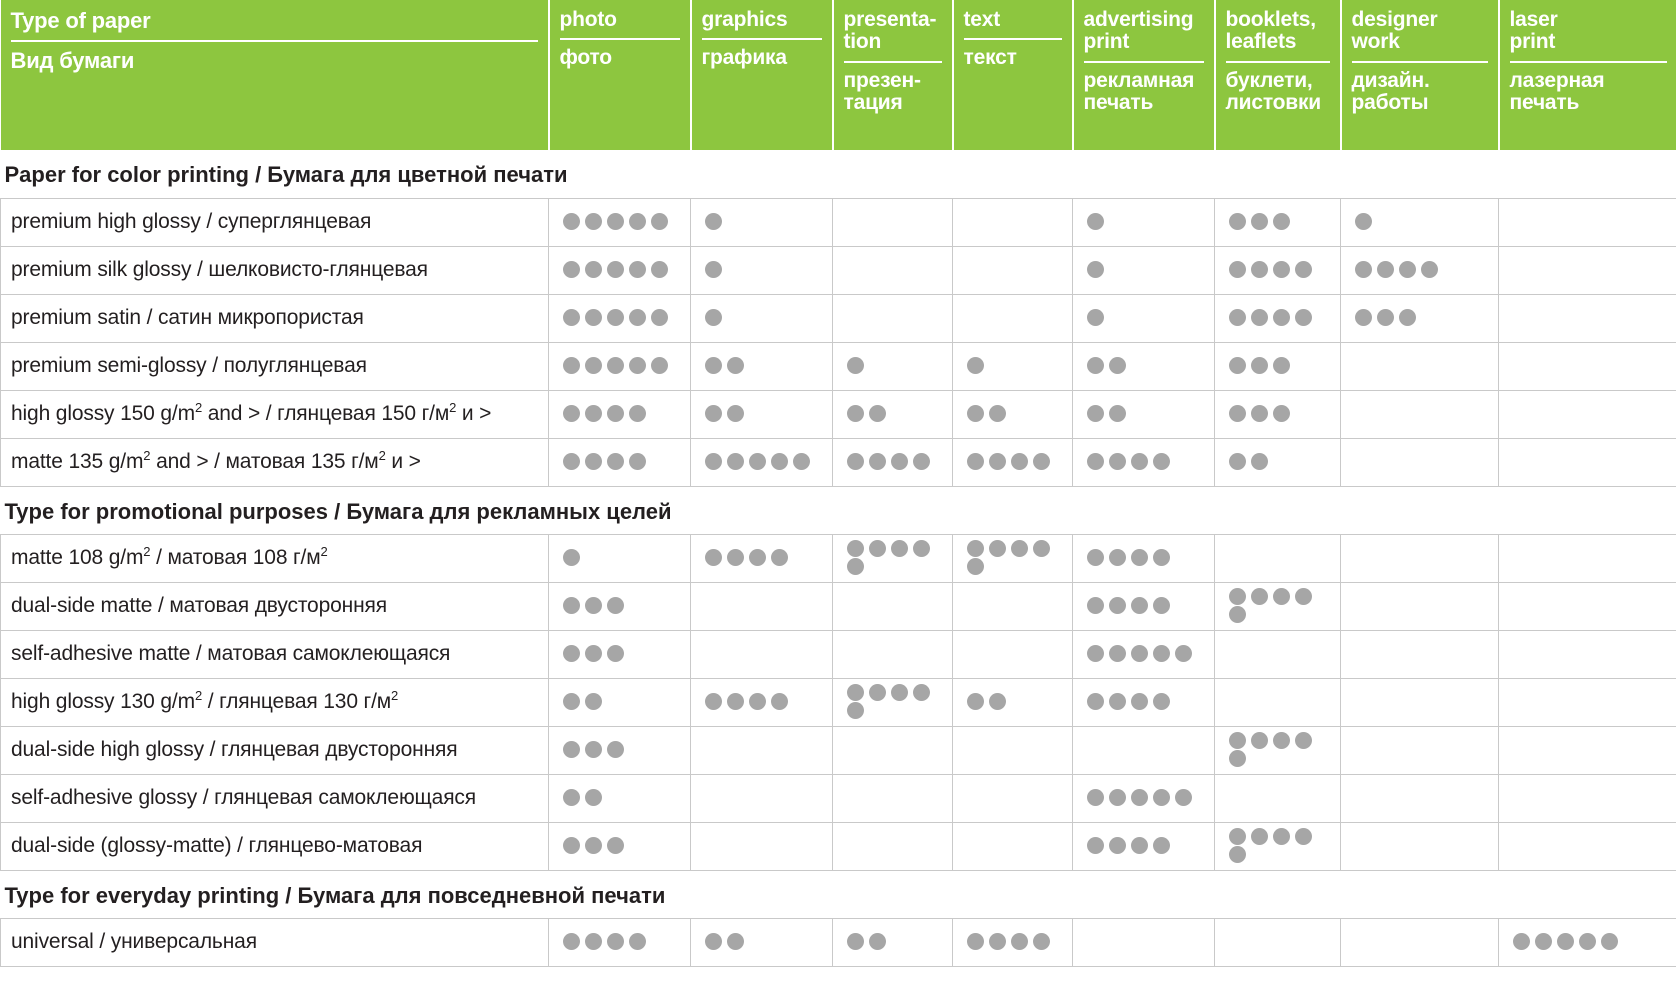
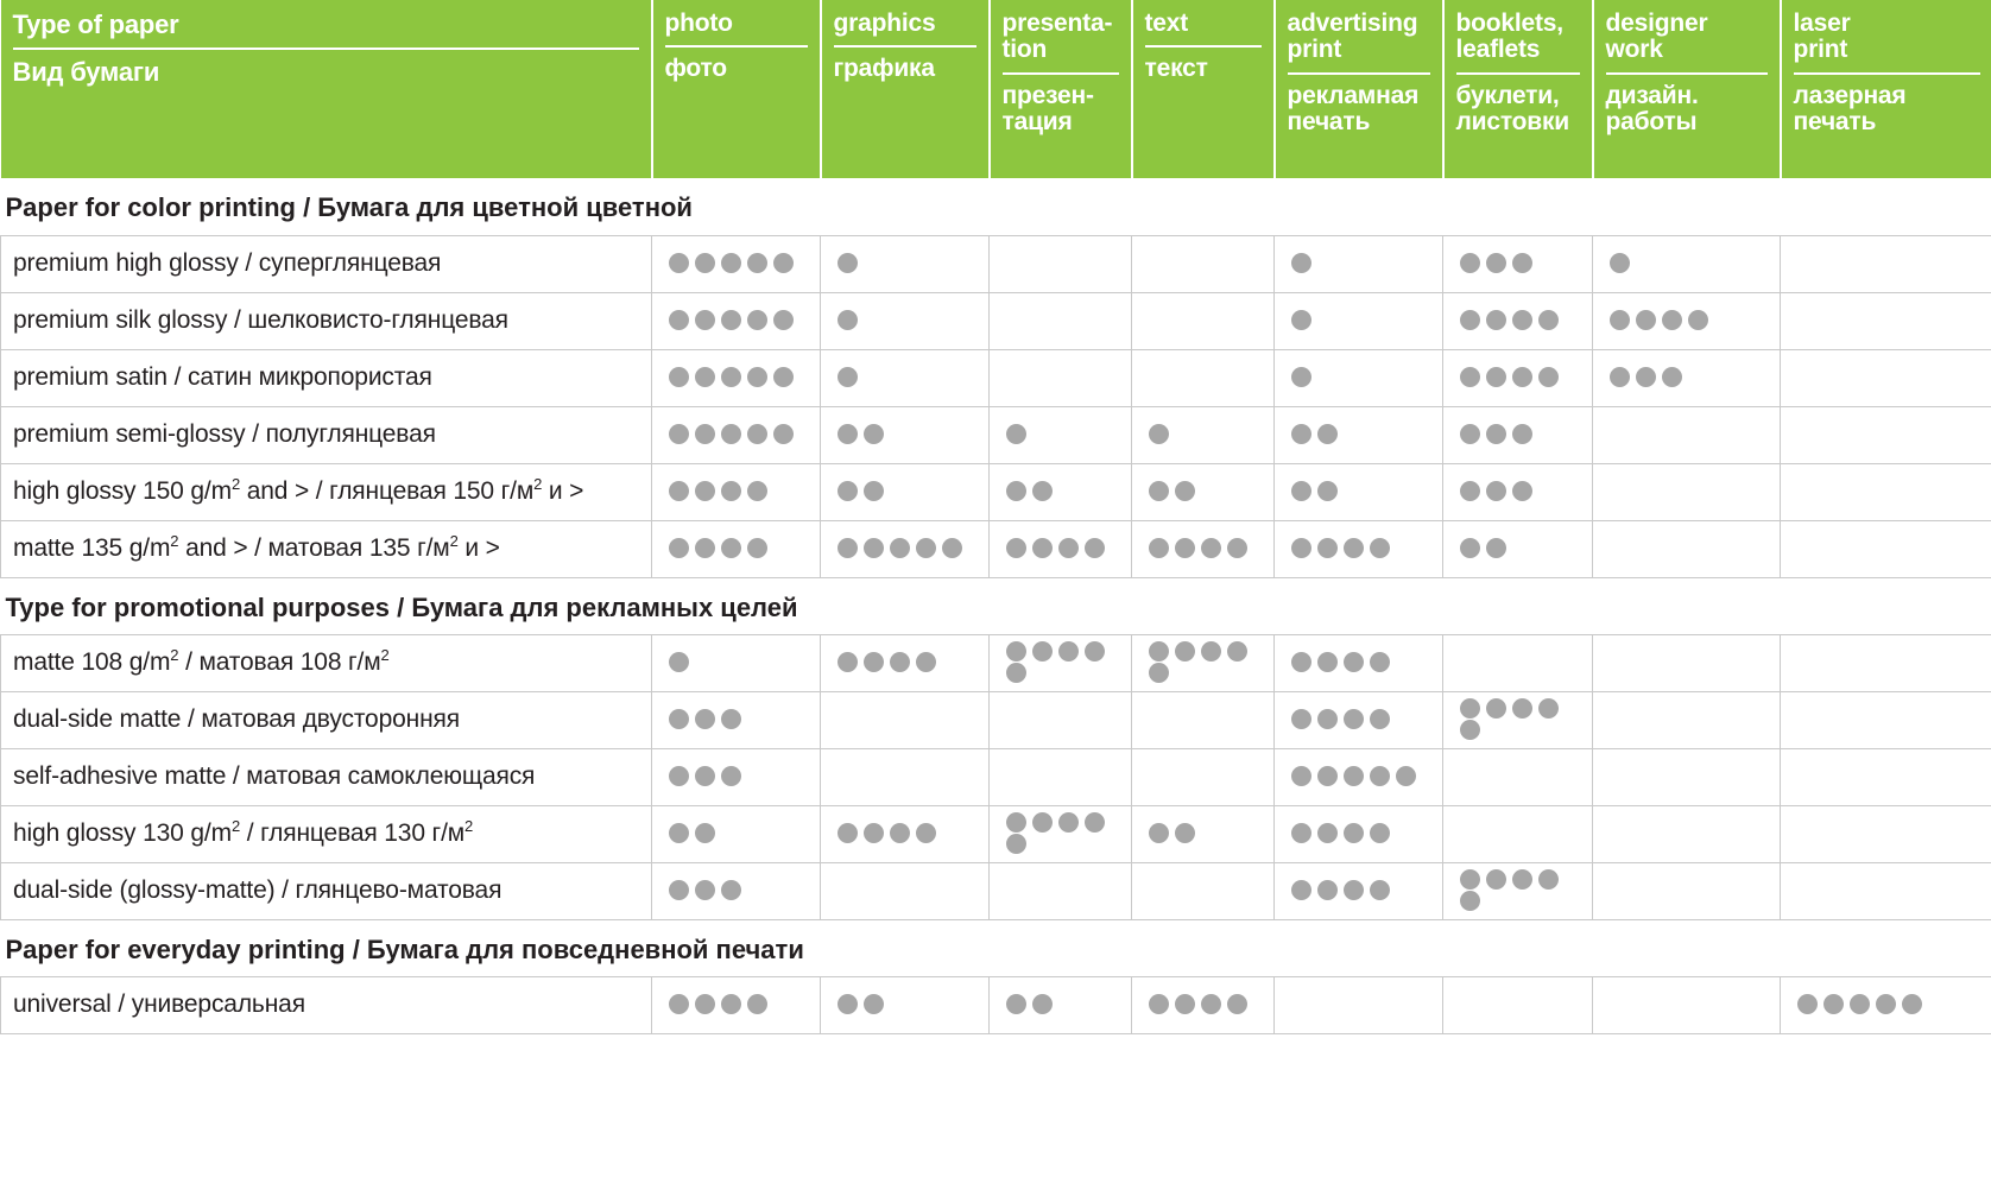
  Type of paperВид бумаги	photoфото	graphicsграфика	presenta-tionпрезен-тация	textтекст	advertisingprintрекламнаяпечать	booklets,leafletsбуклети,листовки	designerworkдизайн.работы	laserprintлазернаяпечать
- Paper for color printing / Бумага для цветной печати
+ Paper for color printing / Бумага для цветной цветной
  premium high glossy / суперглянцевая
  premium silk glossy / шелковисто-глянцевая
  premium satin / сатин микропористая
  premium semi-glossy / полуглянцевая
  high glossy 150 g/m2 and > / глянцевая 150 г/м2 и >
  matte 135 g/m2 and > / матовая 135 г/м2 и >
  Type for promotional purposes / Бумага для рекламных целей
  matte 108 g/m2 / матовая 108 г/м2
  dual-side matte / матовая двусторонняя
  self-adhesive matte / матовая самоклеющаяся
  high glossy 130 g/m2 / глянцевая 130 г/м2
- dual-side high glossy / глянцевая двусторонняя
- self-adhesive glossy / глянцевая самоклеющаяся
  dual-side (glossy-matte) / глянцево-матовая
- Type for everyday printing / Бумага для повседневной печати
+ Paper for everyday printing / Бумага для повседневной печати
  universal / универсальная
